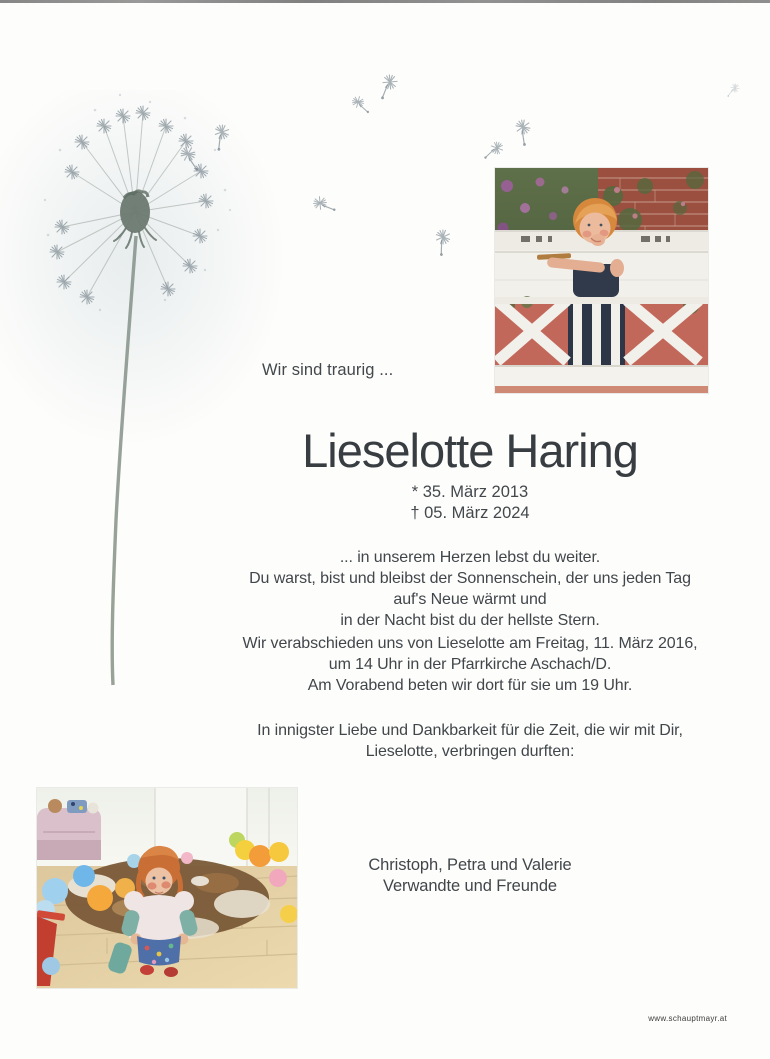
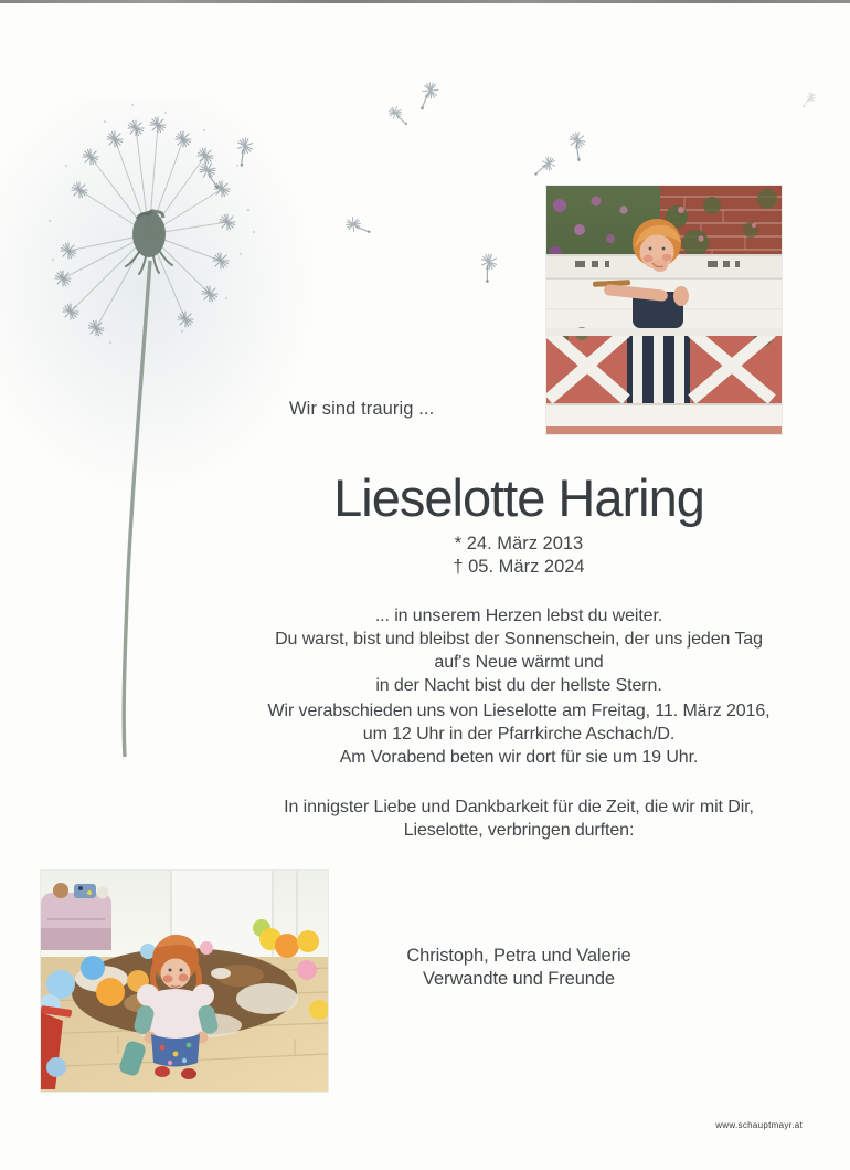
  Wir sind traurig ...
  Lieselotte Haring
- * 35. März 2013
+ * 24. März 2013
  † 05. März 2024
  ... in unserem Herzen lebst du weiter.
  Du warst, bist und bleibst der Sonnenschein, der uns jeden Tag
  auf's Neue wärmt und
  in der Nacht bist du der hellste Stern.
  Wir verabschieden uns von Lieselotte am Freitag, 11. März 2016,
- um 14 Uhr in der Pfarrkirche Aschach/D.
+ um 12 Uhr in der Pfarrkirche Aschach/D.
  Am Vorabend beten wir dort für sie um 19 Uhr.
  In innigster Liebe und Dankbarkeit für die Zeit, die wir mit Dir,
  Lieselotte, verbringen durften:
  Christoph, Petra und Valerie
  Verwandte und Freunde
  www.schauptmayr.at
